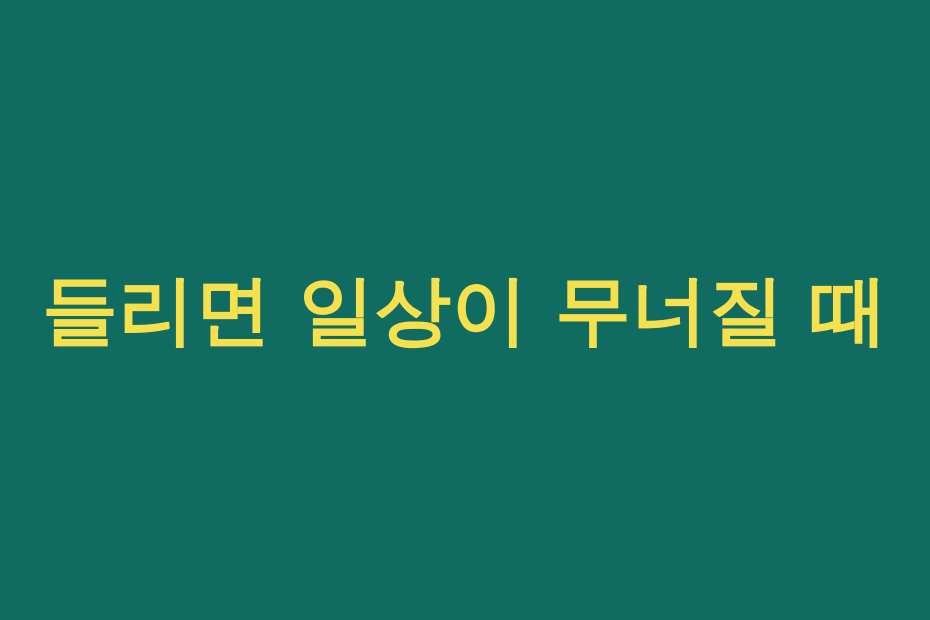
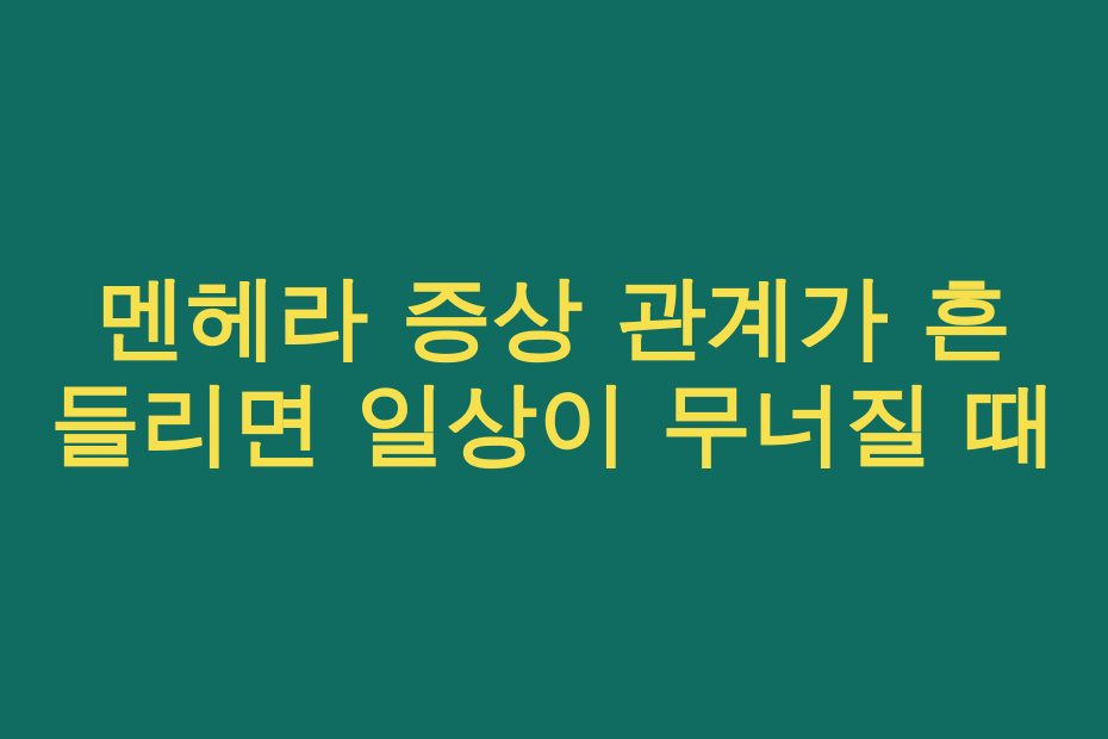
+ 멘헤라 증상 관계가 흔
  들리면 일상이 무너질 때
